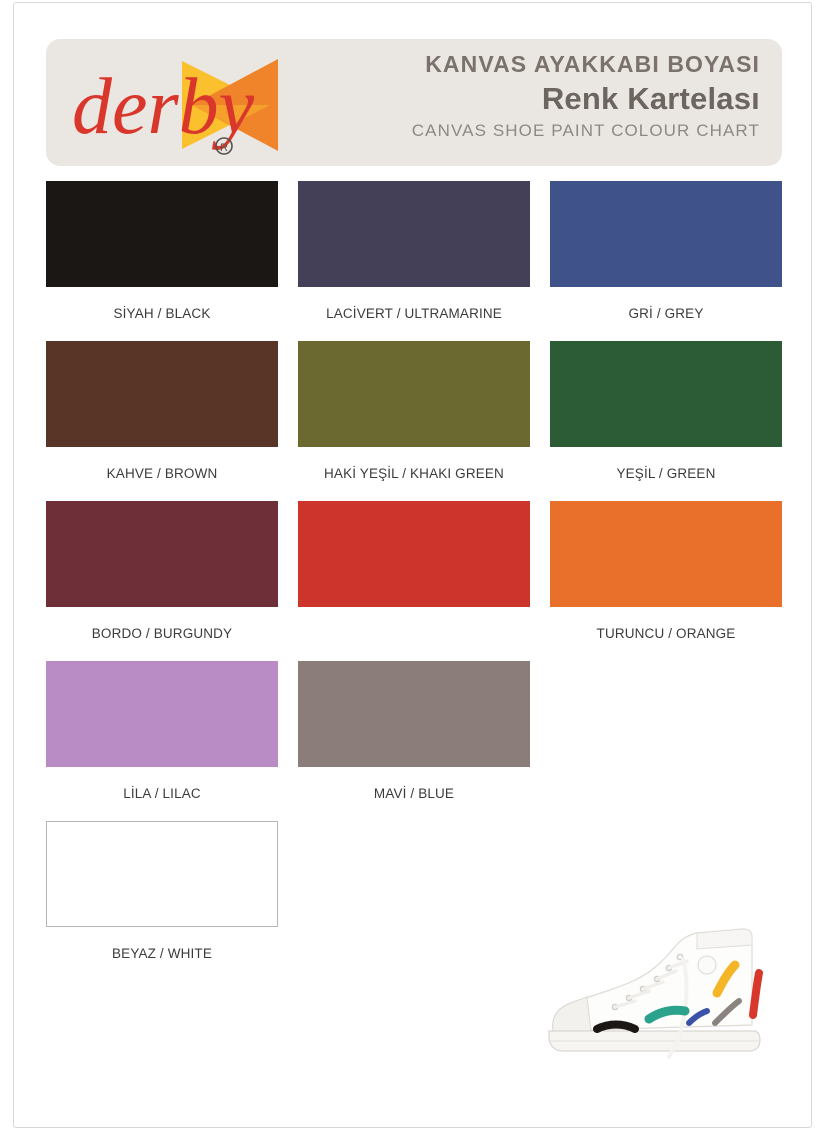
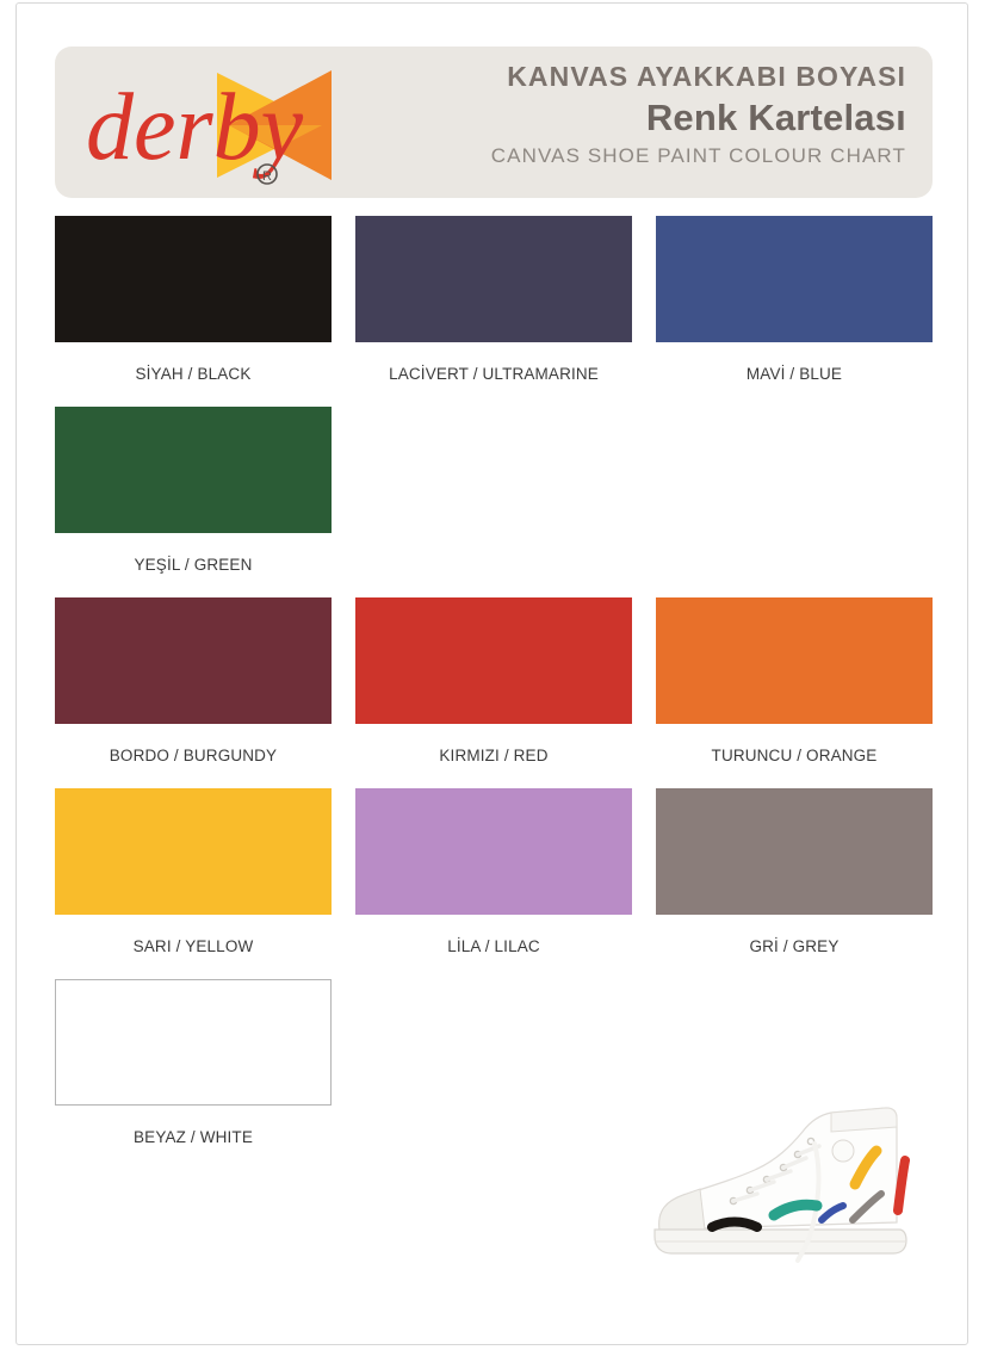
  derby
  R
  KANVAS AYAKKABI BOYASI
  Renk Kartelası
  CANVAS SHOE PAINT COLOUR CHART
  SİYAH / BLACK
  LACİVERT / ULTRAMARINE
- GRİ / GREY
+ MAVİ / BLUE
- KAHVE / BROWN
- HAKİ YEŞİL / KHAKI GREEN
  YEŞİL / GREEN
  BORDO / BURGUNDY
+ KIRMIZI / RED
  TURUNCU / ORANGE
+ SARI / YELLOW
  LİLA / LILAC
- MAVİ / BLUE
+ GRİ / GREY
  BEYAZ / WHITE
